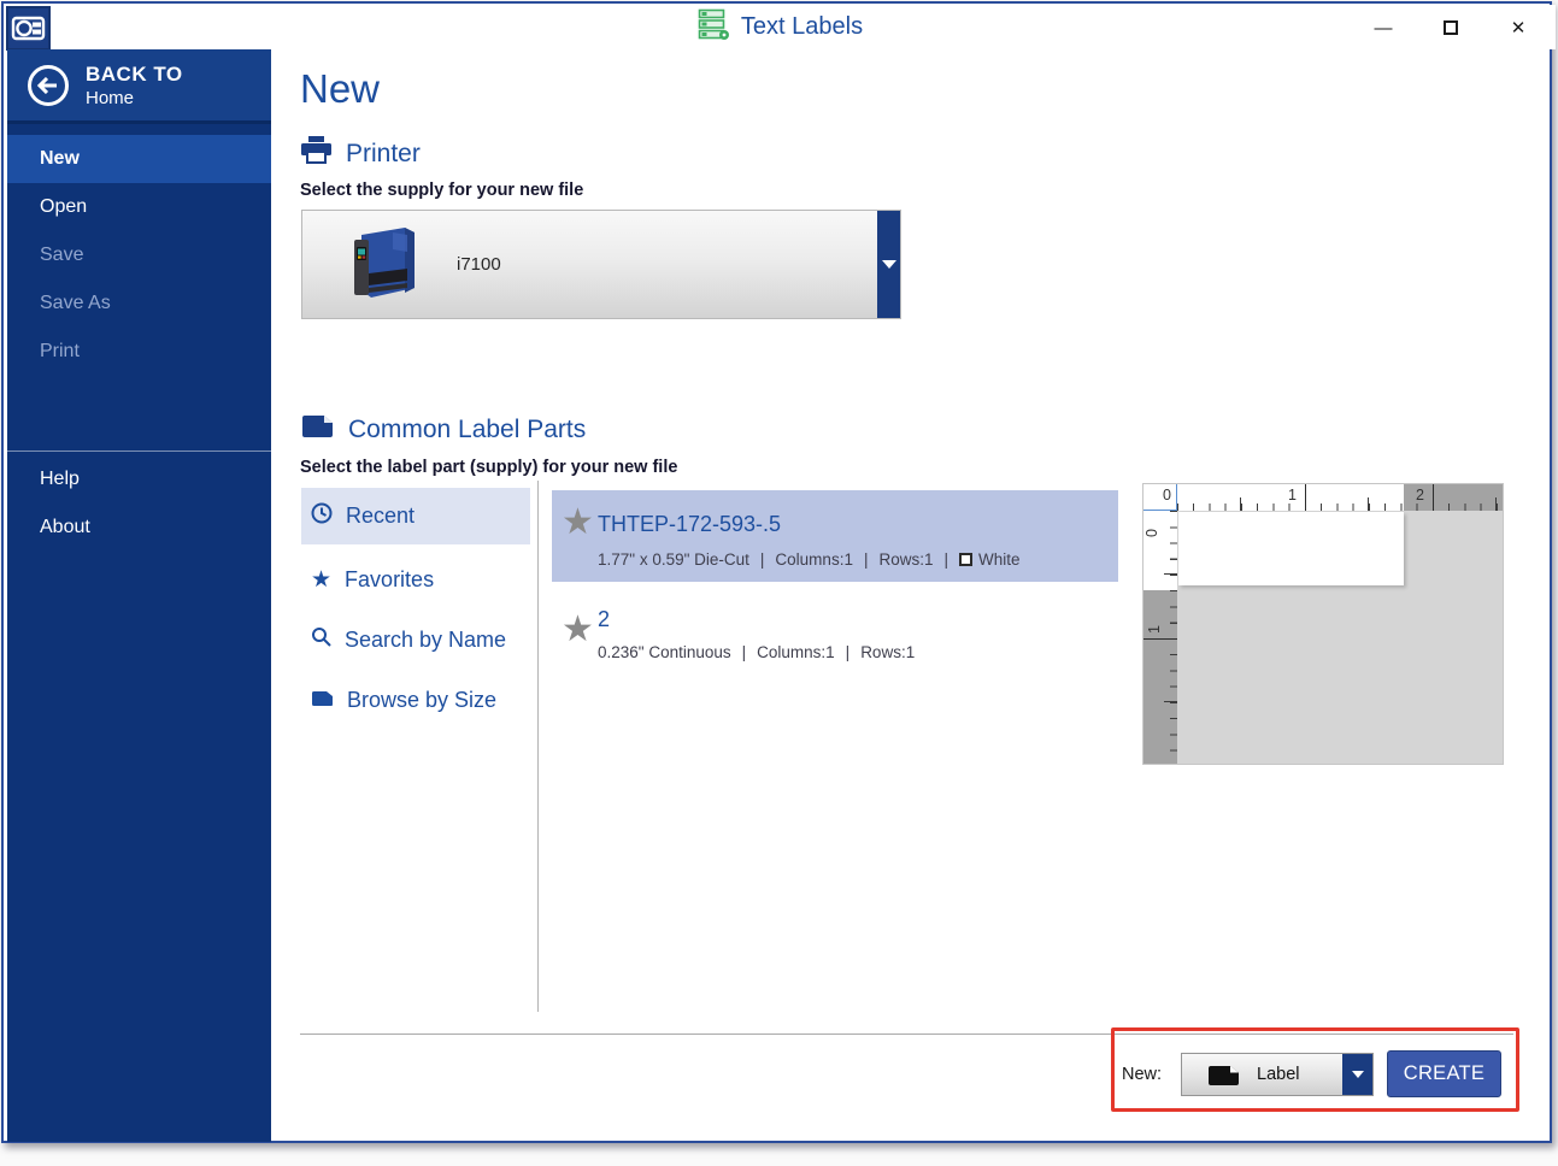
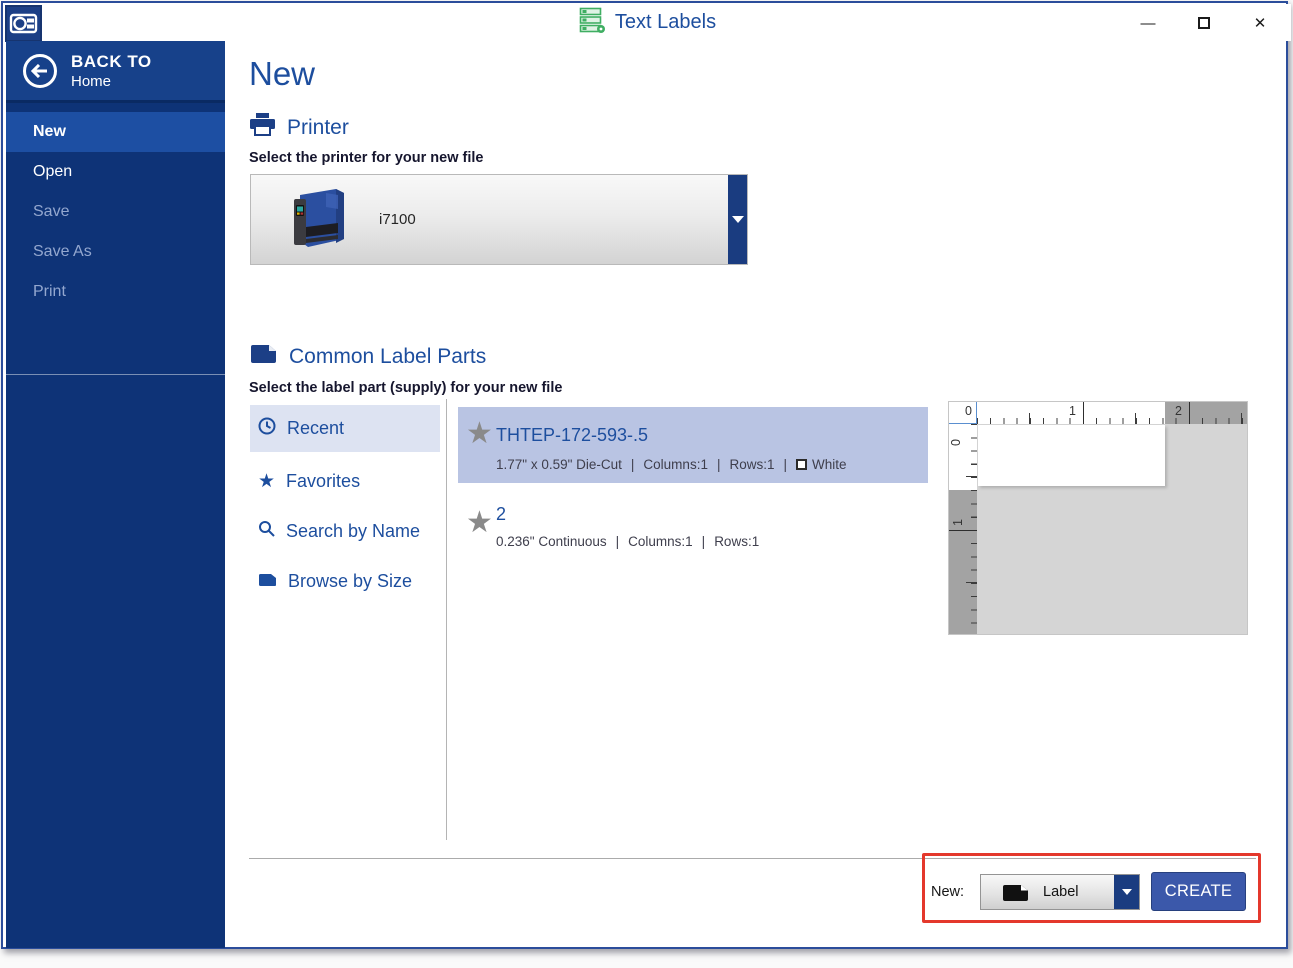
  Text Labels
  —
  ✕
  BACK TO
  Home
  New
  Open
  Save
  Save As
  Print
- Help
- About
  New
  Printer
- Select the supply for your new file
+ Select the printer for your new file
  i7100
  Common Label Parts
  Select the label part (supply) for your new file
  Recent
  ★
  Favorites
  Search by Name
  Browse by Size
  ★
  THTEP-172-593-.5
  1.77" x 0.59" Die-Cut
  |
  Columns:1
  |
  Rows:1
  |
  White
  ★
  2
  0.236" Continuous
  |
  Columns:1
  |
  Rows:1
  1
  2
  0
  New:
  Label
  CREATE
